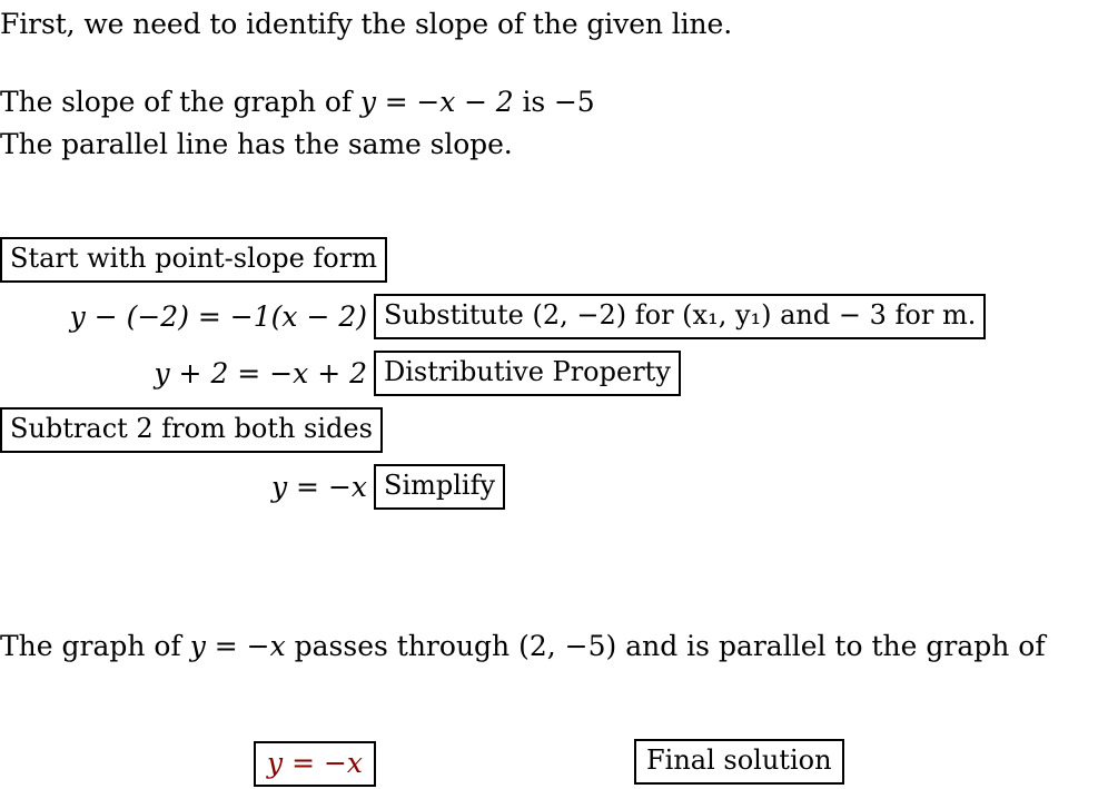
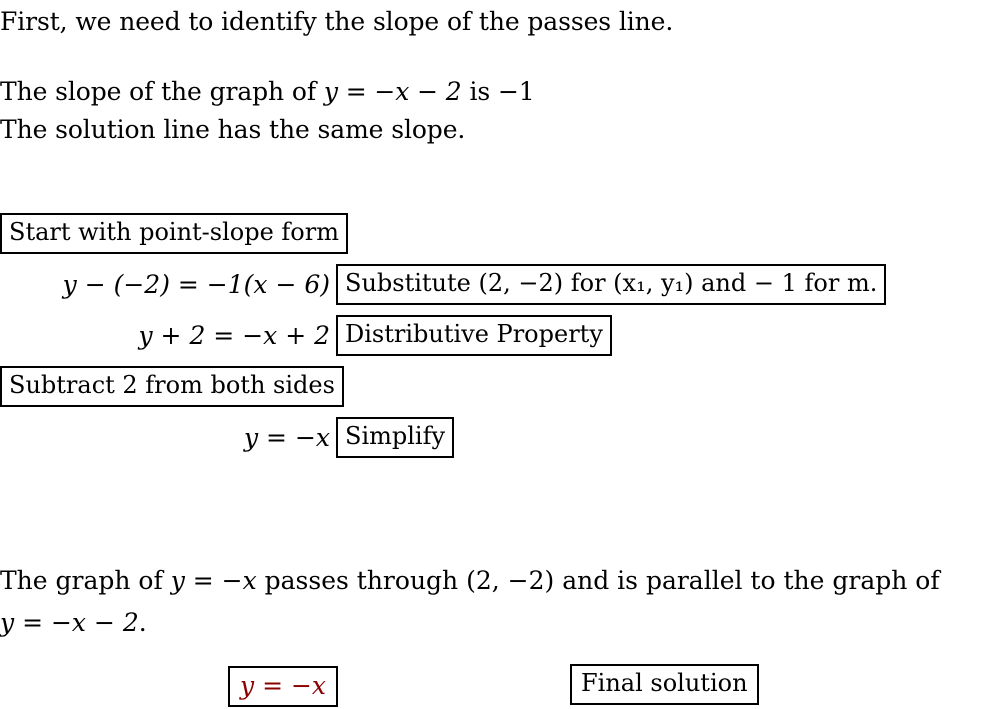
- First, we need to identify the slope of the given line.
+ First, we need to identify the slope of the passes line.
- The slope of the graph of y = −x − 2 is −5
+ The slope of the graph of y = −x − 2 is −1
- The parallel line has the same slope.
+ The solution line has the same slope.
  Start with point-slope form
- y − (−2) = −1(x − 2)
+ y − (−2) = −1(x − 6)
- Substitute (2, −2) for (x₁, y₁) and − 3 for m.
+ Substitute (2, −2) for (x₁, y₁) and − 1 for m.
  y + 2 = −x + 2
  Distributive Property
  Subtract 2 from both sides
  y = −x
  Simplify
- The graph of y = −x passes through (2, −5) and is parallel to the graph of
+ The graph of y = −x passes through (2, −2) and is parallel to the graph of
+ y = −x − 2.
  y = −x
  Final solution
